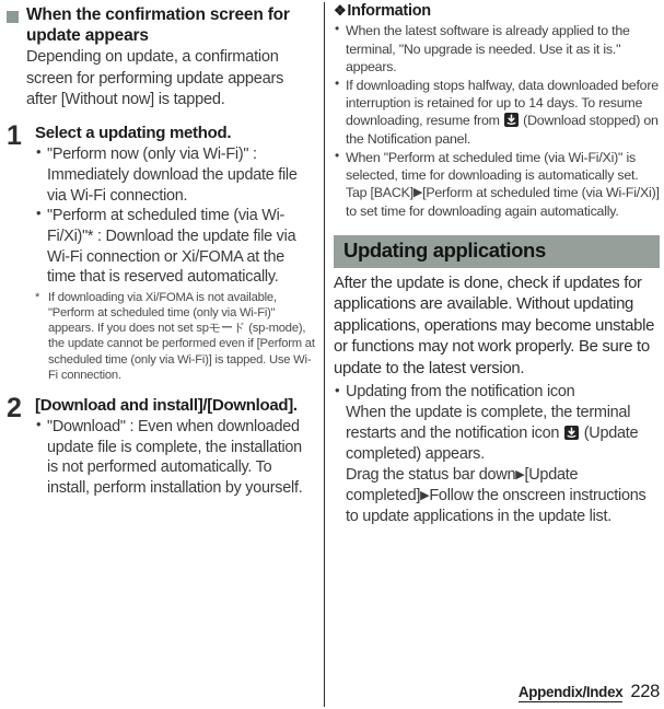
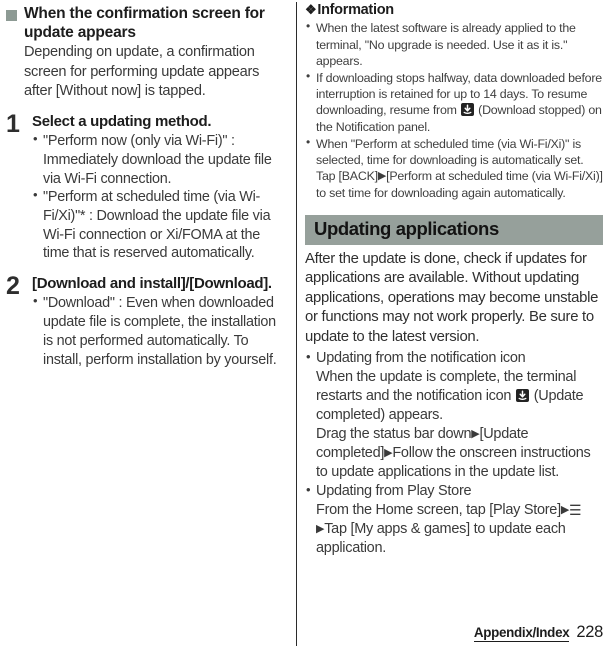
  When the confirmation screen for update appears
  Depending on update, a confirmation screen for performing update appears after [Without now] is tapped.
  1
  Select a updating method.
  "Perform now (only via Wi-Fi)" : Immediately download the update file via Wi-Fi connection.
  "Perform at scheduled time (via Wi-Fi/Xi)"* : Download the update file via Wi-Fi connection or Xi/FOMA at the time that is reserved automatically.
- *
- If downloading via Xi/FOMA is not available, "Perform at scheduled time (only via Wi-Fi)" appears. If you does not set spモード (sp-mode), the update cannot be performed even if [Perform at scheduled time (only via Wi-Fi)] is tapped. Use Wi-Fi connection.
  2
  [Download and install]/[Download].
  "Download" : Even when downloaded update file is complete, the installation is not performed automatically. To install, perform installation by yourself.
  ❖Information
  When the latest software is already applied to the terminal, "No upgrade is needed. Use it as it is." appears.
  If downloading stops halfway, data downloaded before interruption is retained for up to 14 days. To resume downloading, resume from (Download stopped) on the Notification panel.
  When "Perform at scheduled time (via Wi-Fi/Xi)" is selected, time for downloading is automatically set. Tap [BACK]▶[Perform at scheduled time (via Wi-Fi/Xi)] to set time for downloading again automatically.
  Updating applications
  After the update is done, check if updates for applications are available. Without updating applications, operations may become unstable or functions may not work properly. Be sure to update to the latest version.
  Updating from the notification icon
  When the update is complete, the terminal restarts and the notification icon (Update completed) appears.
  Drag the status bar down▶[Update completed]▶Follow the onscreen instructions to update applications in the update list.
+ Updating from Play Store
+ From the Home screen, tap [Play Store]▶☰▶Tap [My apps & games] to update each application.
  Appendix/Index
  228
